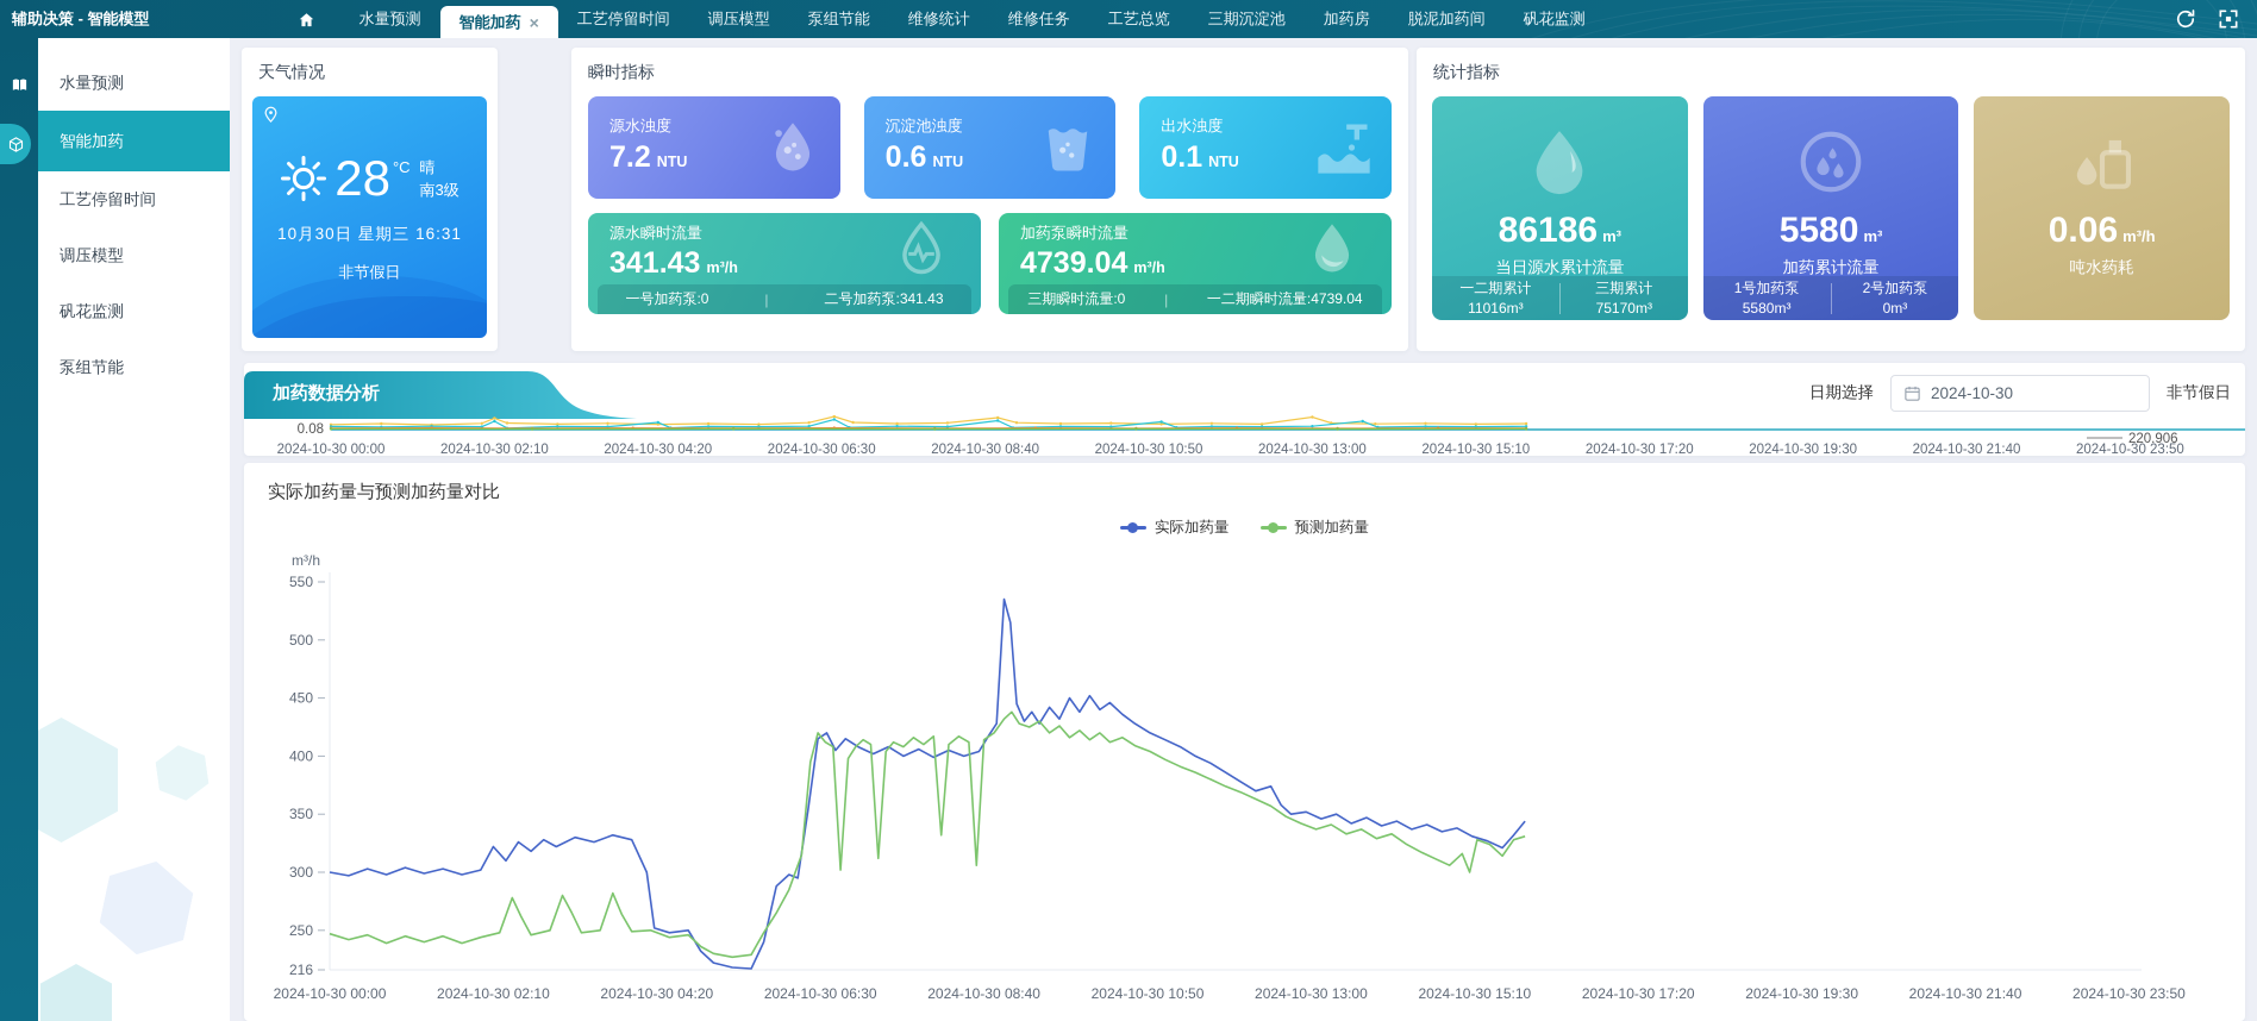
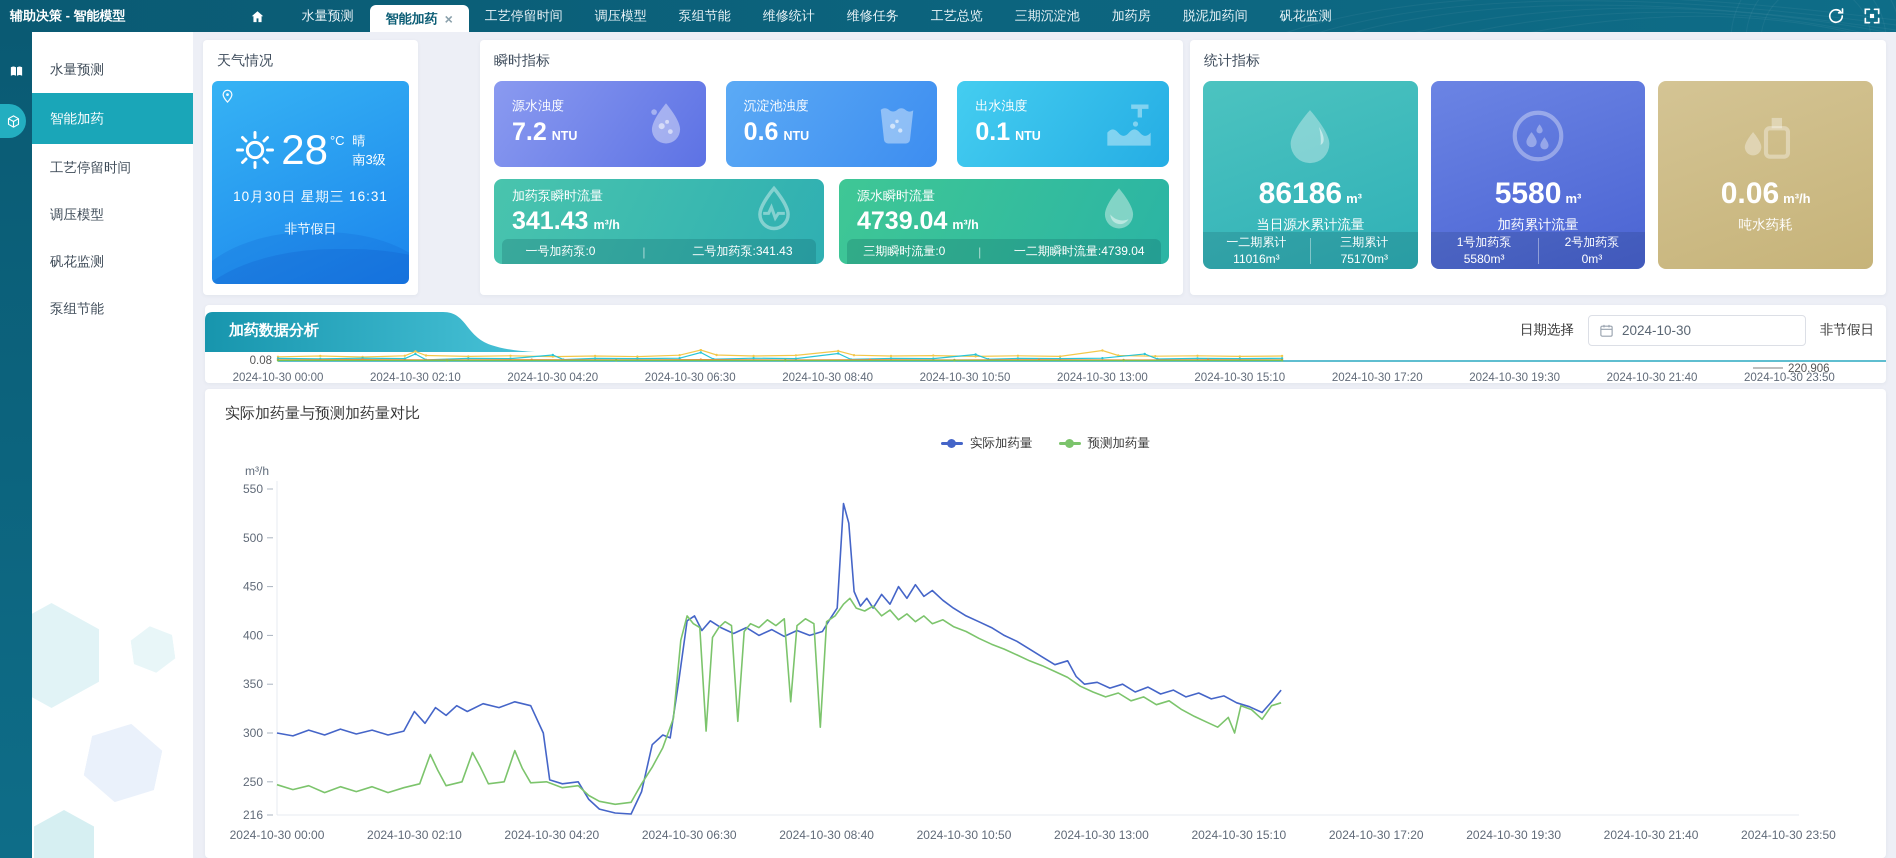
  辅助决策 - 智能模型
  水量预测
  智能加药
  ×
  工艺停留时间
  调压模型
  泵组节能
  维修统计
  维修任务
  工艺总览
  三期沉淀池
  加药房
  脱泥加药间
  矾花监测
  水量预测
  智能加药
  工艺停留时间
  调压模型
  矾花监测
  泵组节能
  天气情况
  28
  °C
  晴
  南3级
  10月30日 星期三 16:31
  非节假日
  瞬时指标
  源水浊度
  7.2
  NTU
  沉淀池浊度
  0.6
  NTU
  出水浊度
  0.1
  NTU
- 源水瞬时流量
+ 加药泵瞬时流量
  341.43
  m³/h
  一号加药泵:0
  |
  二号加药泵:341.43
- 加药泵瞬时流量
+ 源水瞬时流量
  4739.04
  m³/h
  三期瞬时流量:0
  |
  一二期瞬时流量:4739.04
  统计指标
  86186 m³
  当日源水累计流量
  一二期累计
  11016m³
  三期累计
  75170m³
  5580 m³
  加药累计流量
  1号加药泵
  5580m³
  2号加药泵
  0m³
  0.06 m³/h
  吨水药耗
  加药数据分析
  日期选择
  2024-10-30
  非节假日
  0.08
  220.906
  2024-10-30 00:00
  2024-10-30 02:10
  2024-10-30 04:20
  2024-10-30 06:30
  2024-10-30 08:40
  2024-10-30 10:50
  2024-10-30 13:00
  2024-10-30 15:10
  2024-10-30 17:20
  2024-10-30 19:30
  2024-10-30 21:40
  2024-10-30 23:50
  实际加药量与预测加药量对比
  实际加药量
  预测加药量
  m³/h
  216
  250
  300
  350
  400
  450
  500
  550
  2024-10-30 00:00
  2024-10-30 02:10
  2024-10-30 04:20
  2024-10-30 06:30
  2024-10-30 08:40
  2024-10-30 10:50
  2024-10-30 13:00
  2024-10-30 15:10
  2024-10-30 17:20
  2024-10-30 19:30
  2024-10-30 21:40
  2024-10-30 23:50
